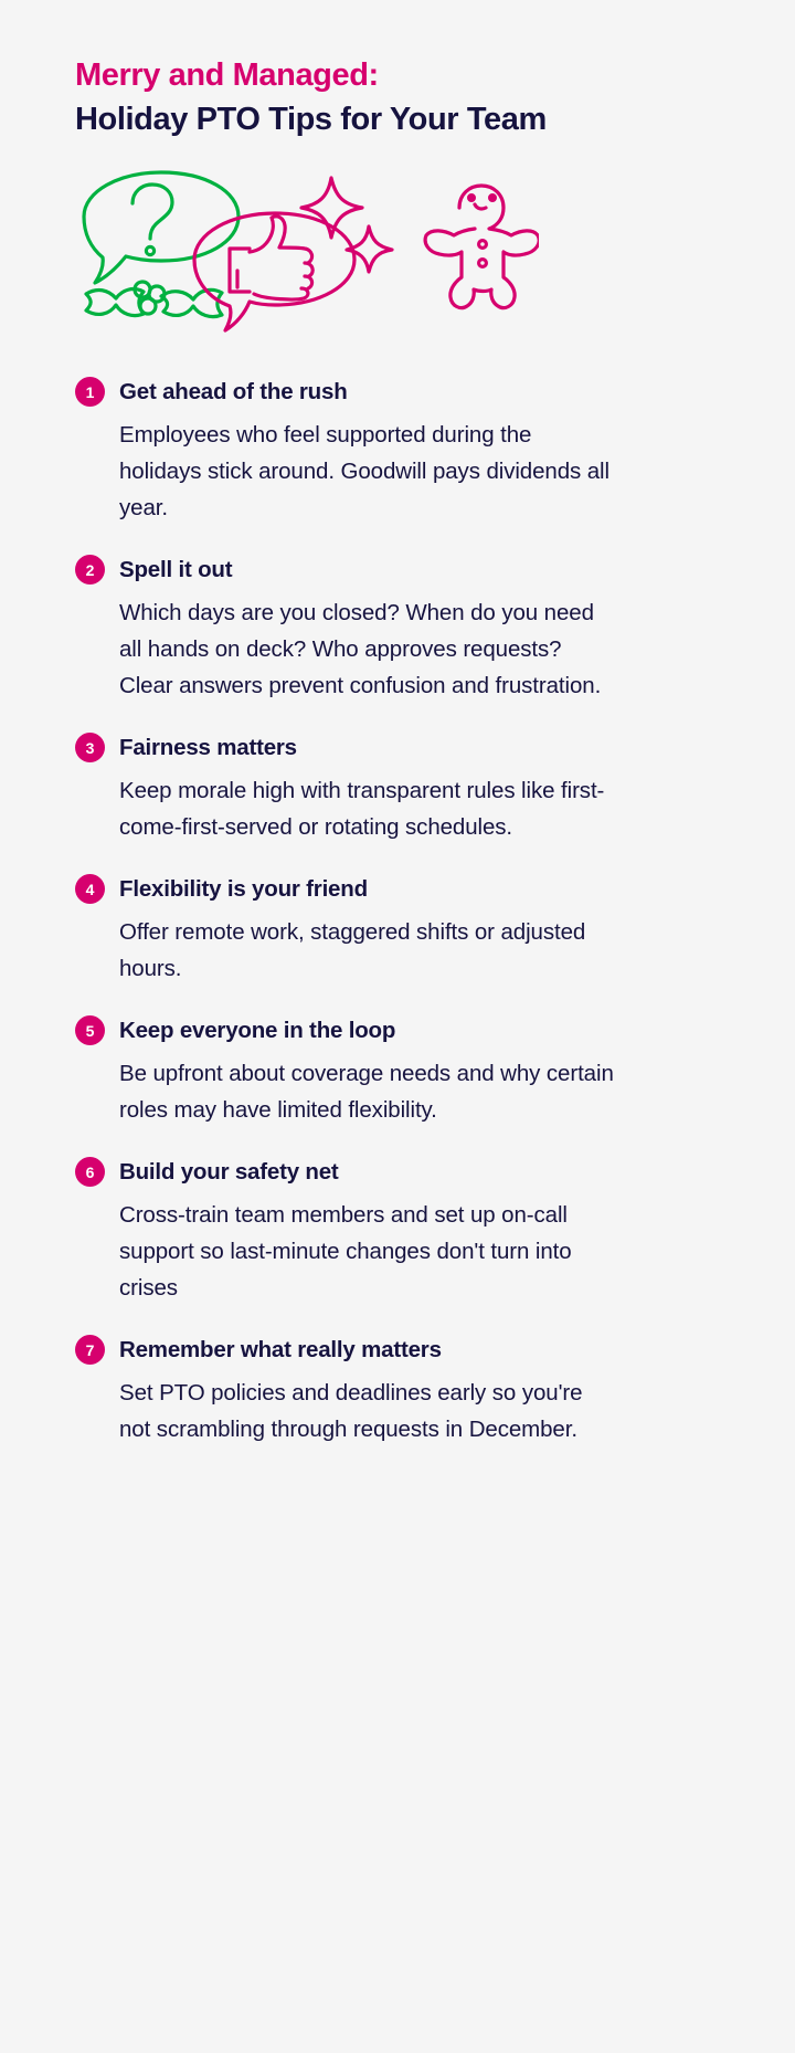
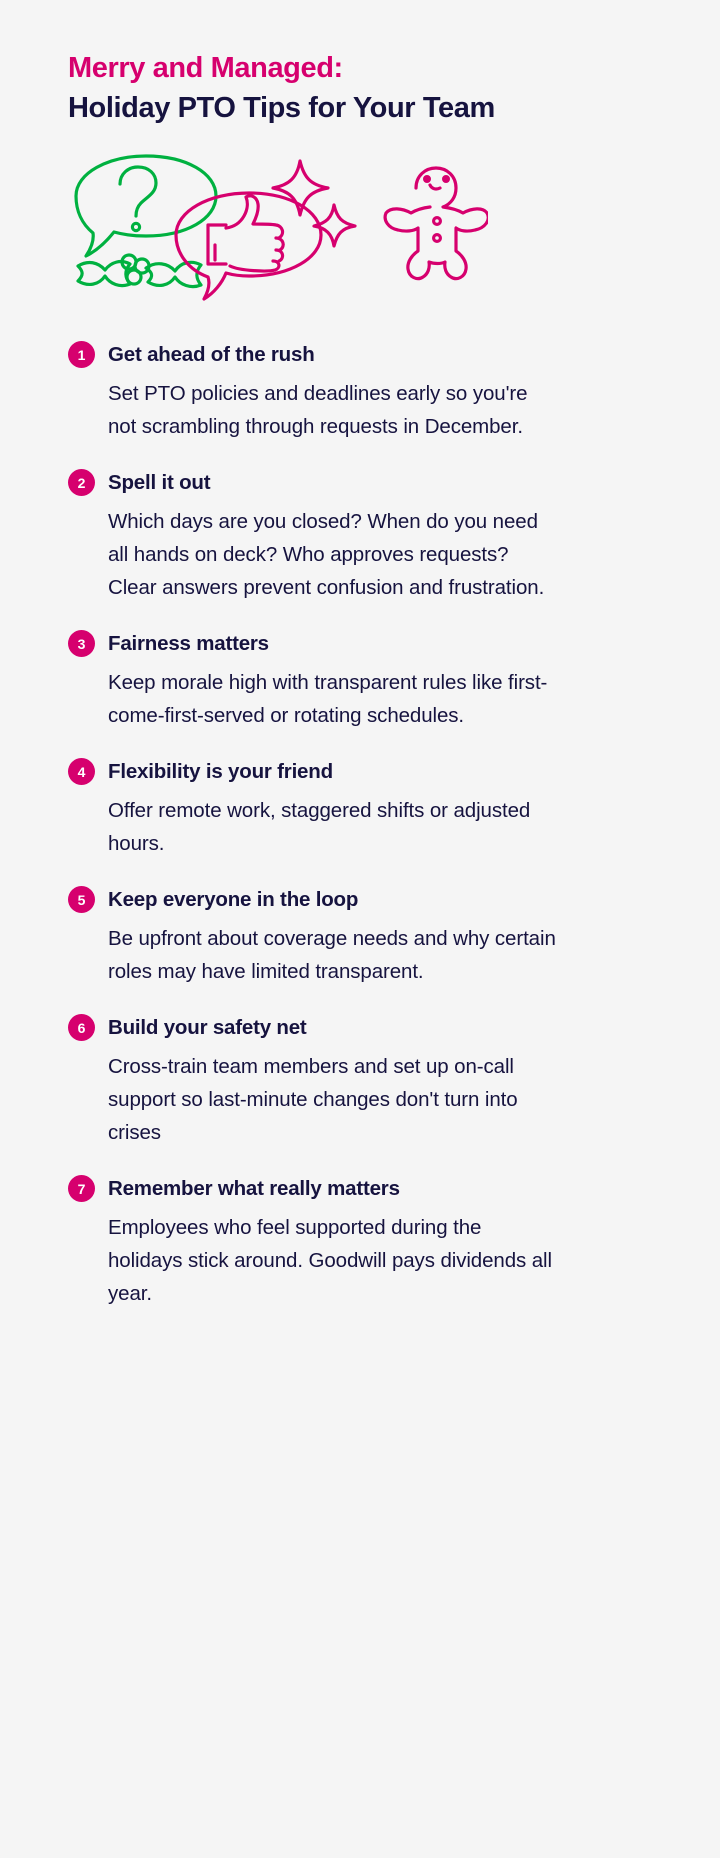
  Merry and Managed:
  Holiday PTO Tips for Your Team
  1
  Get ahead of the rush
- Employees who feel supported during the holidays stick around. Goodwill pays dividends all year.
+ Set PTO policies and deadlines early so you're not scrambling through requests in December.
  2
  Spell it out
  Which days are you closed? When do you need all hands on deck? Who approves requests? Clear answers prevent confusion and frustration.
  3
  Fairness matters
  Keep morale high with transparent rules like first-come-first-served or rotating schedules.
  4
  Flexibility is your friend
  Offer remote work, staggered shifts or adjusted hours.
  5
  Keep everyone in the loop
- Be upfront about coverage needs and why certain roles may have limited flexibility.
+ Be upfront about coverage needs and why certain roles may have limited transparent.
  6
  Build your safety net
  Cross-train team members and set up on-call support so last-minute changes don't turn into crises
  7
  Remember what really matters
- Set PTO policies and deadlines early so you're not scrambling through requests in December.
+ Employees who feel supported during the holidays stick around. Goodwill pays dividends all year.
